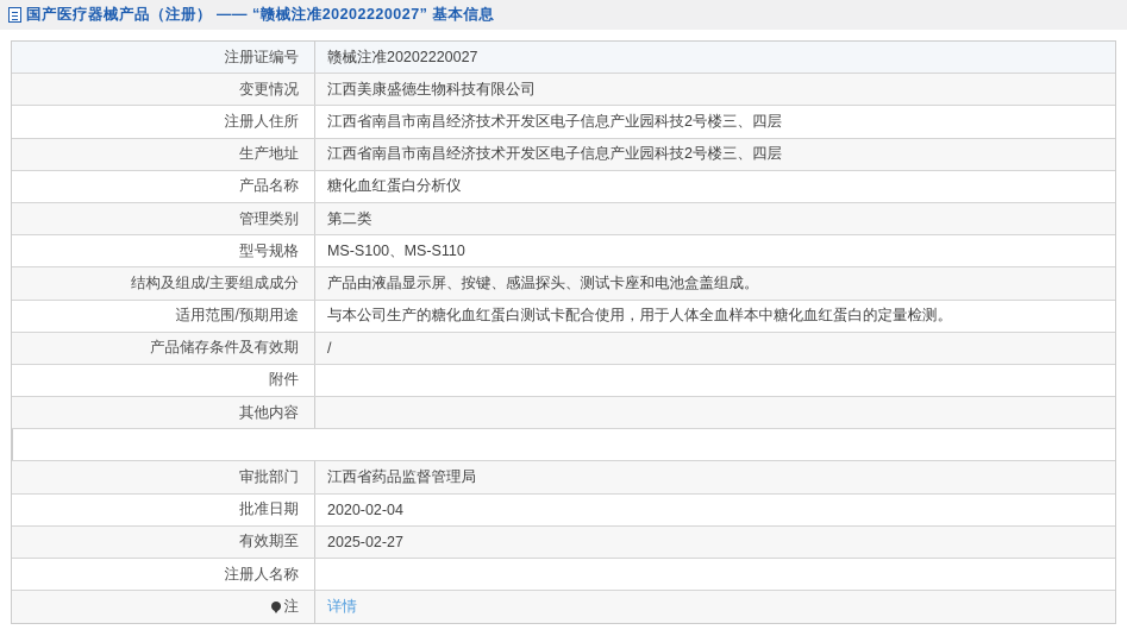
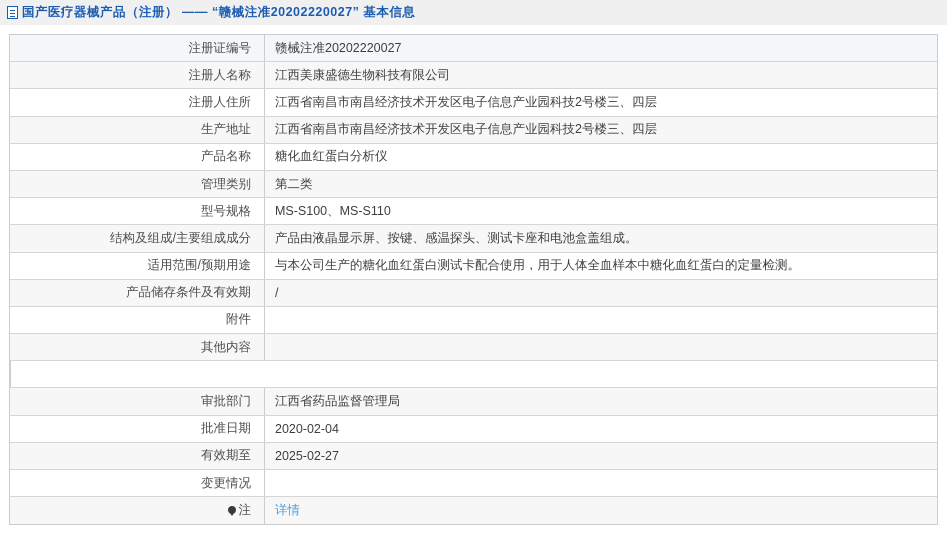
  国产医疗器械产品（注册） —— “赣械注准20202220027” 基本信息
  注册证编号
  赣械注准20202220027
- 变更情况
+ 注册人名称
  江西美康盛德生物科技有限公司
  注册人住所
  江西省南昌市南昌经济技术开发区电子信息产业园科技2号楼三、四层
  生产地址
  江西省南昌市南昌经济技术开发区电子信息产业园科技2号楼三、四层
  产品名称
  糖化血红蛋白分析仪
  管理类别
  第二类
  型号规格
  MS-S100、MS-S110
  结构及组成/主要组成成分
  产品由液晶显示屏、按键、感温探头、测试卡座和电池盒盖组成。
  适用范围/预期用途
  与本公司生产的糖化血红蛋白测试卡配合使用，用于人体全血样本中糖化血红蛋白的定量检测。
  产品储存条件及有效期
  /
  附件
  其他内容
  审批部门
  江西省药品监督管理局
  批准日期
  2020-02-04
  有效期至
  2025-02-27
- 注册人名称
+ 变更情况
  注
  详情
